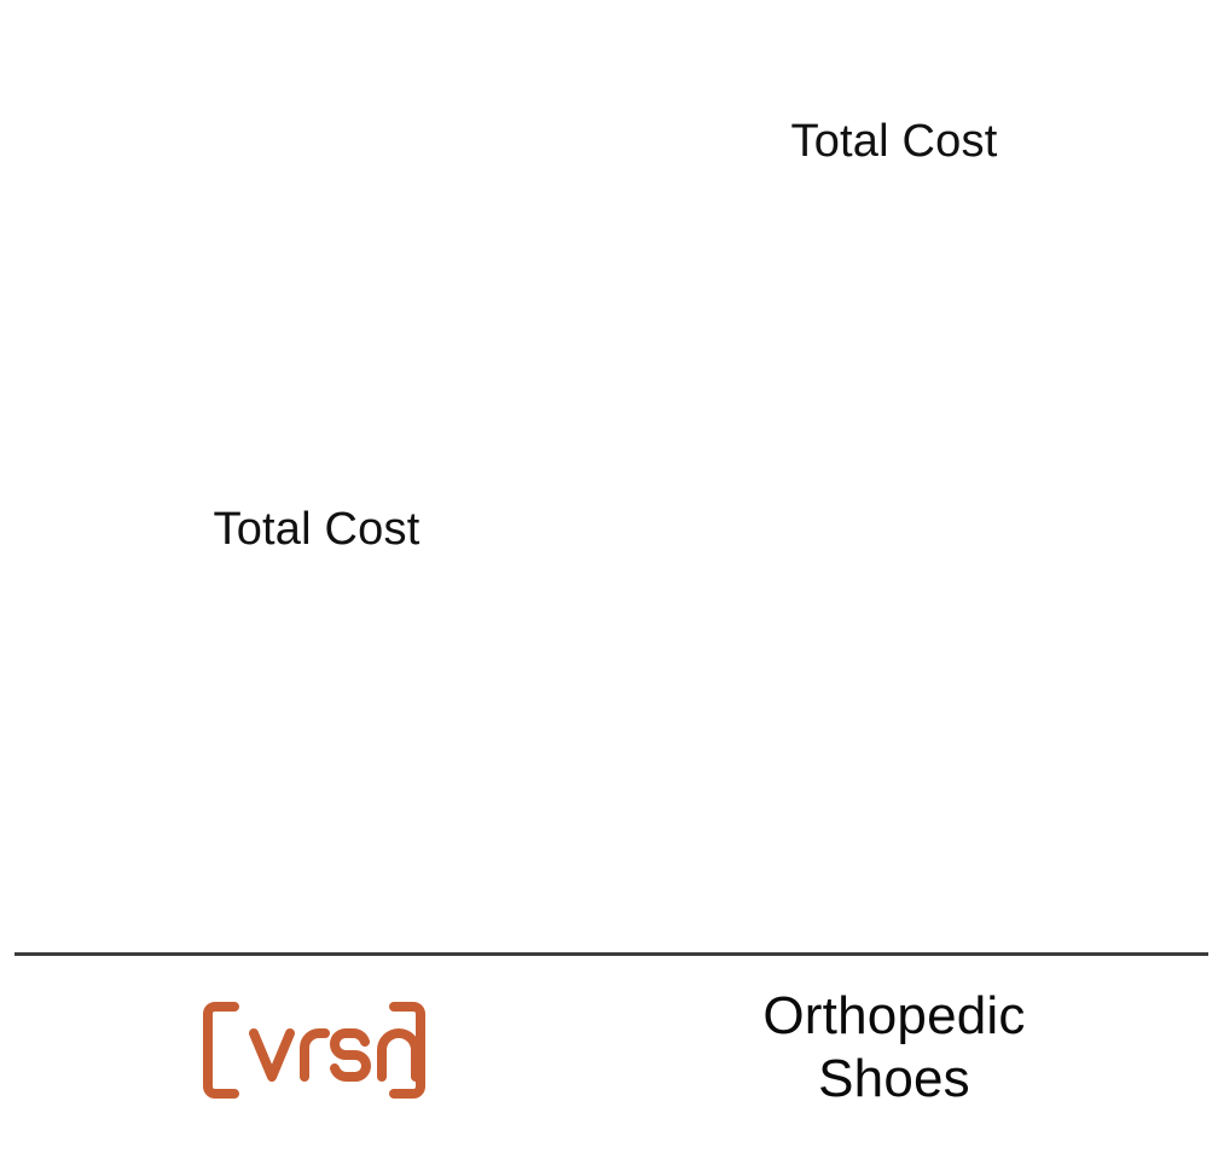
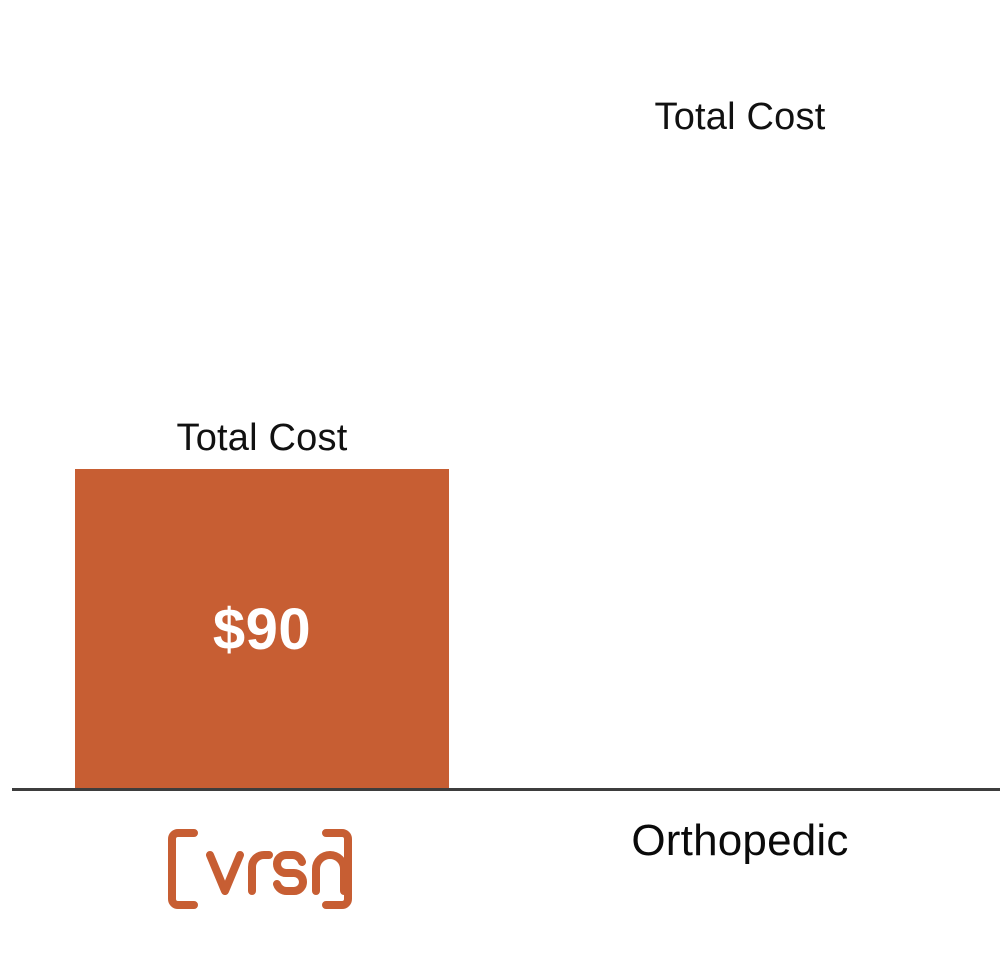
  Total Cost
+ $90
  Total Cost
  Orthopedic
- Shoes
